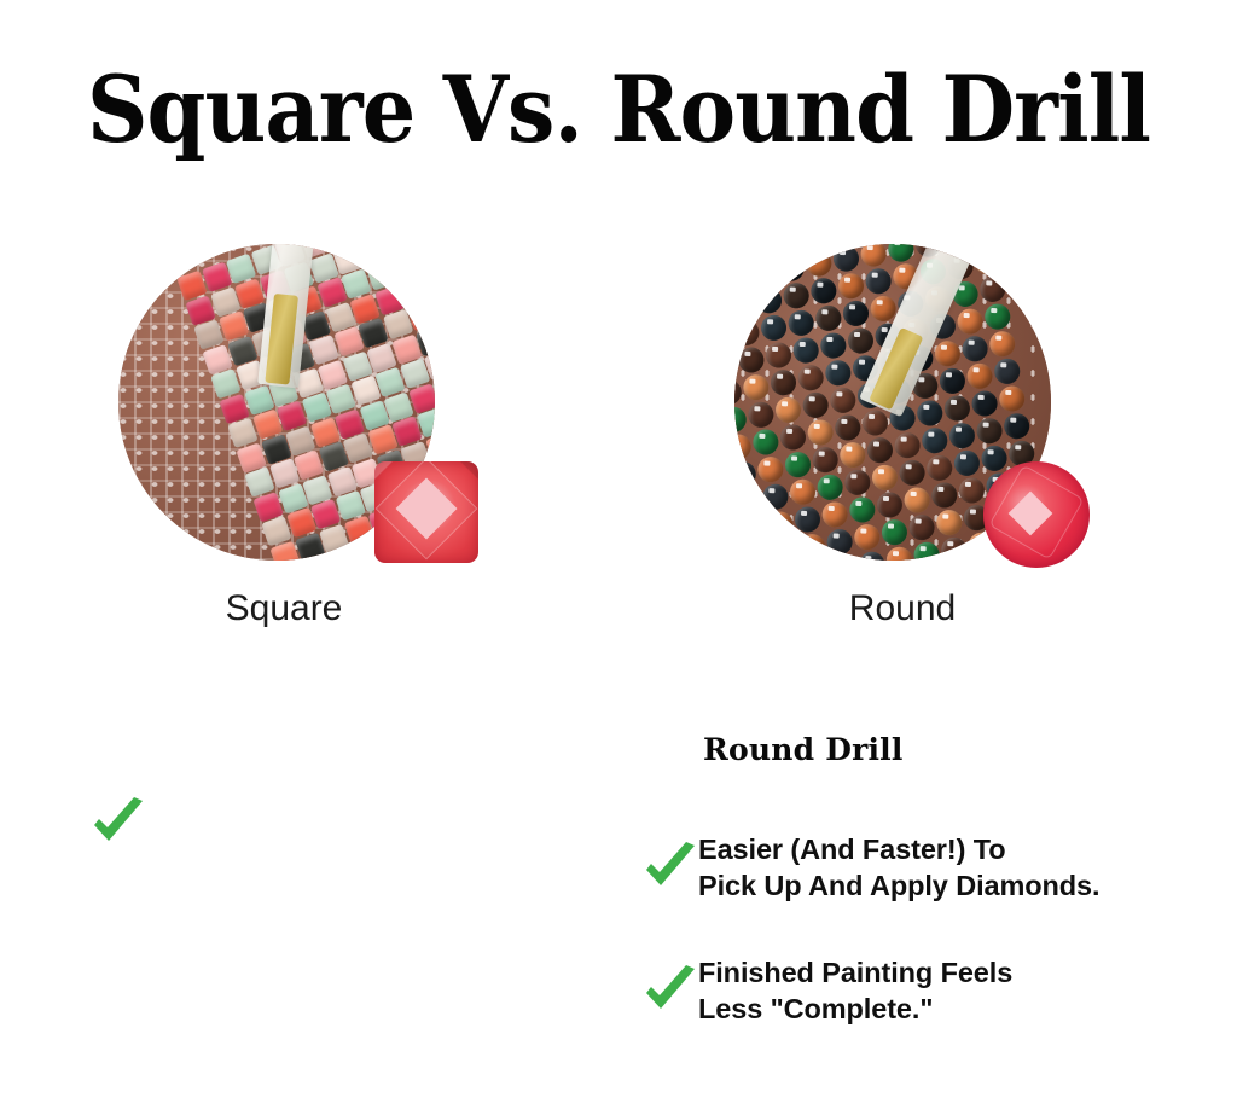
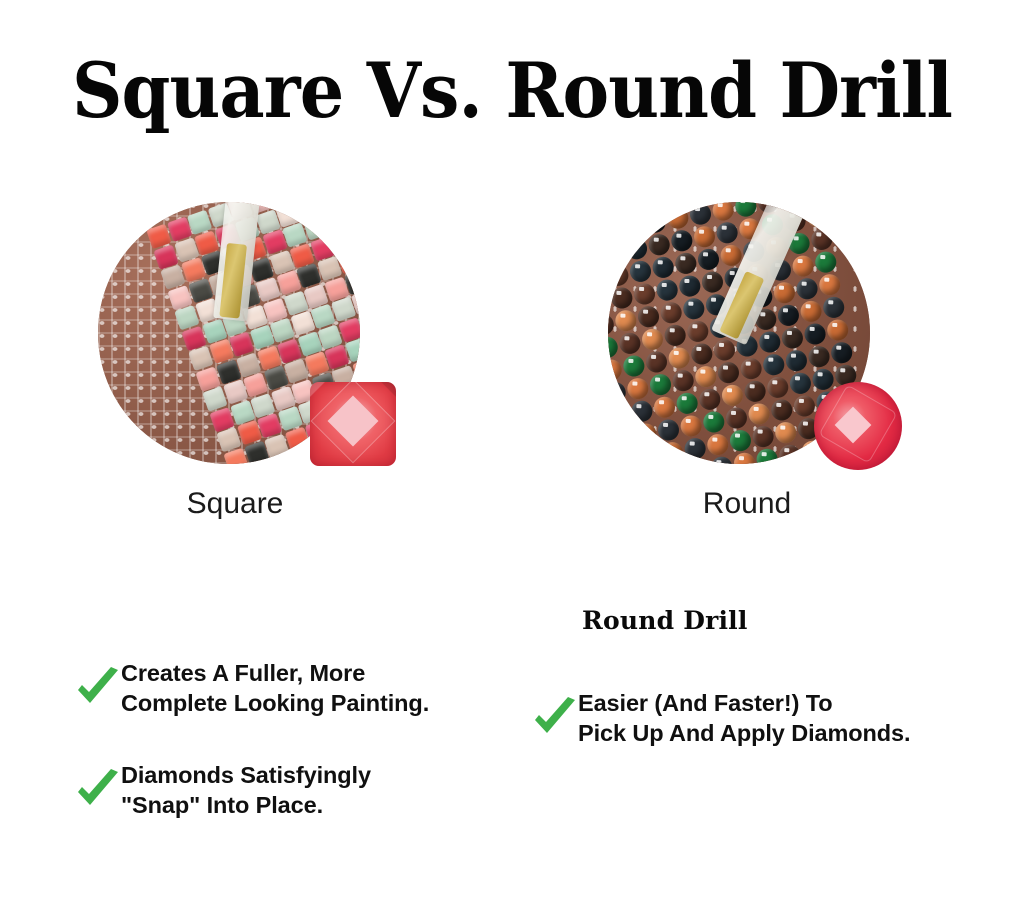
  Square Vs. Round Drill
  Square
  Round
+ Creates A Fuller, More
+ Complete Looking Painting.
+ Diamonds Satisfyingly
+ "Snap" Into Place.
  Round Drill
  Easier (And Faster!) To
  Pick Up And Apply Diamonds.
- Finished Painting Feels
- Less "Complete."
